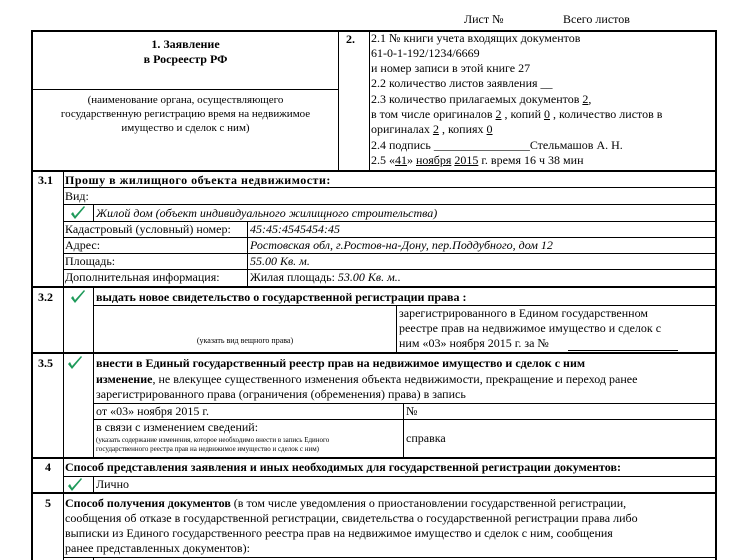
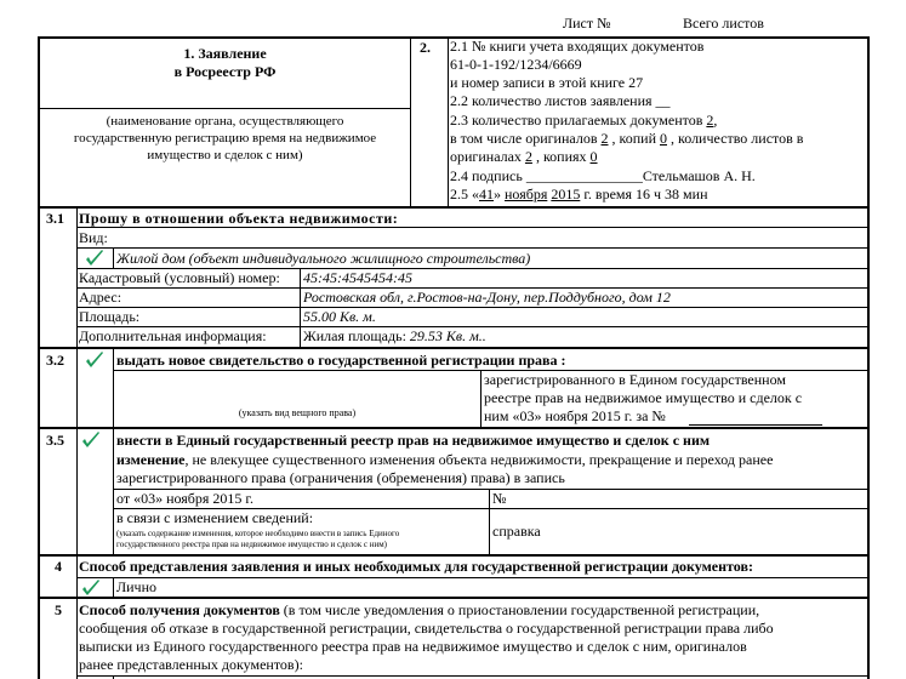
  Лист №
  Всего листов
  1. Заявление
  в Росреестр РФ
  (наименование органа, осуществляющего
  государственную регистрацию время на недвижимое
  имущество и сделок с ним)
  2.
  2.1 № книги учета входящих документов
  61-0-1-192/1234/6669
  и номер записи в этой книге 27
  2.2 количество листов заявления __
  2.3 количество прилагаемых документов 2,
  в том числе оригиналов 2 , копий 0 , количество листов в
  оригиналах 2 , копиях 0
  2.4 подпись ________________Стельмашов А. Н.
  2.5 «41» ноября 2015 г. время 16 ч 38 мин
  3.1
- Прошу в жилищного объекта недвижимости:
+ Прошу в отношении объекта недвижимости:
  Вид:
  Жилой дом (объект индивидуального жилищного строительства)
  Кадастровый (условный) номер:
  45:45:4545454:45
  Адрес:
  Ростовская обл, г.Ростов-на-Дону, пер.Поддубного, дом 12
  Площадь:
  55.00 Кв. м.
  Дополнительная информация:
- Жилая площадь: 53.00 Кв. м..
+ Жилая площадь: 29.53 Кв. м..
  3.2
  выдать новое свидетельство о государственной регистрации права :
  (указать вид вещного права)
  зарегистрированного в Едином государственном
  реестре прав на недвижимое имущество и сделок с
  ним «03» ноября 2015 г. за №
  3.5
  внести в Единый государственный реестр прав на недвижимое имущество и сделок с ним
  изменение, не влекущее существенного изменения объекта недвижимости, прекращение и переход ранее
  зарегистрированного права (ограничения (обременения) права) в запись
  от «03» ноября 2015 г.
  №
  в связи с изменением сведений:
  (указать содержание изменения, которое необходимо внести в запись Единого
  государственного реестра прав на недвижимое имущество и сделок с ним)
  справка
  4
  Способ представления заявления и иных необходимых для государственной регистрации документов:
  Лично
  5
  Способ получения документов (в том числе уведомления о приостановлении государственной регистрации,
  сообщения об отказе в государственной регистрации, свидетельства о государственной регистрации права либо
- выписки из Единого государственного реестра прав на недвижимое имущество и сделок с ним, сообщения
+ выписки из Единого государственного реестра прав на недвижимое имущество и сделок с ним, оригиналов
  ранее представленных документов):
